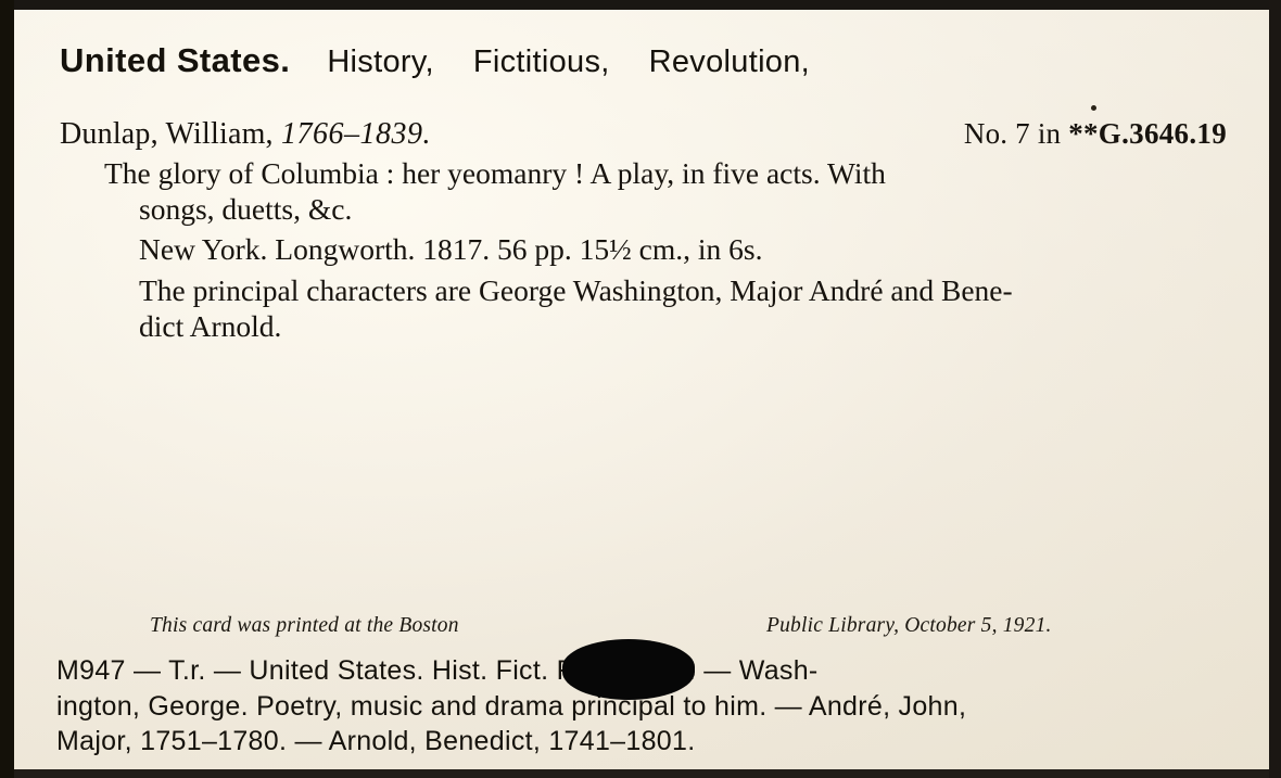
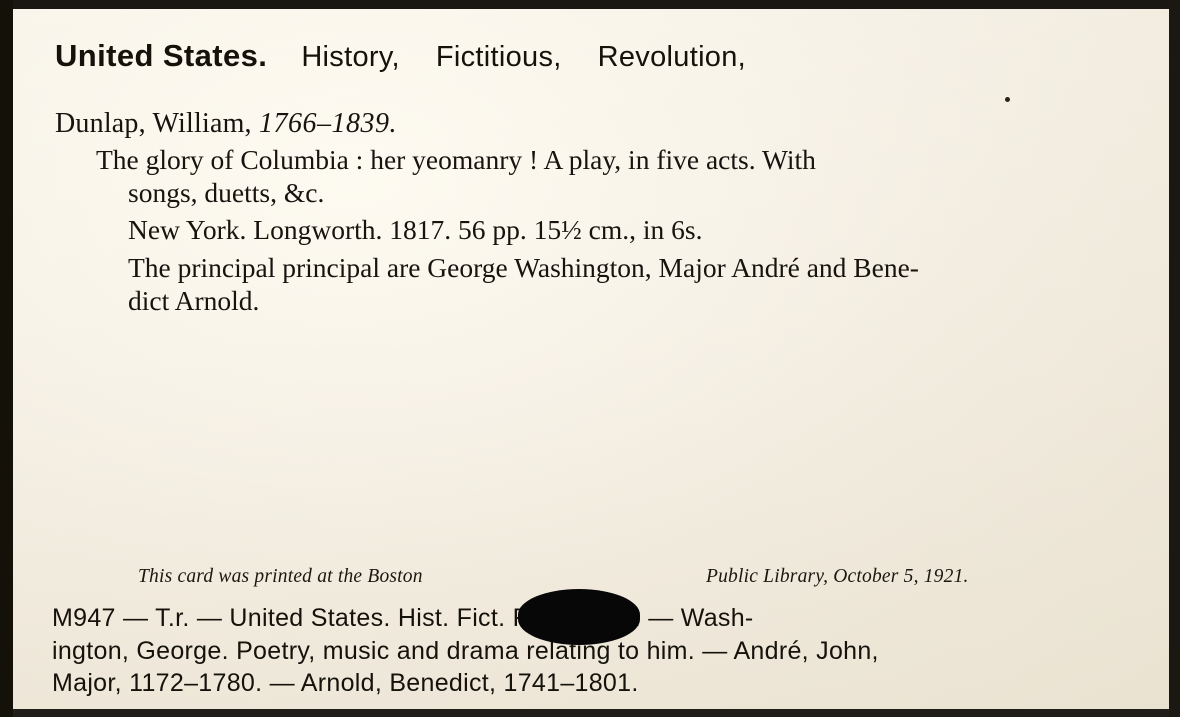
  United States.
  History,
  Fictitious,
  Revolution,
  Dunlap, William, 1766–1839.
- No. 7 in **G.3646.19
  The glory of Columbia : her yeomanry ! A play, in five acts. With
  songs, duetts, &c.
  New York. Longworth. 1817. 56 pp. 15½ cm., in 6s.
- The principal characters are George Washington, Major André and Bene-
+ The principal principal are George Washington, Major André and Bene-
  dict Arnold.
  This card was printed at the Boston
  Public Library, October 5, 1921.
  M947 — T.r. — United States. Hist. Fict. — Wash-
- ington, George. Poetry, music and drama principal to him. — André, John,
+ ington, George. Poetry, music and drama relating to him. — André, John,
- Major, 1751–1780. — Arnold, Benedict, 1741–1801.
+ Major, 1172–1780. — Arnold, Benedict, 1741–1801.
